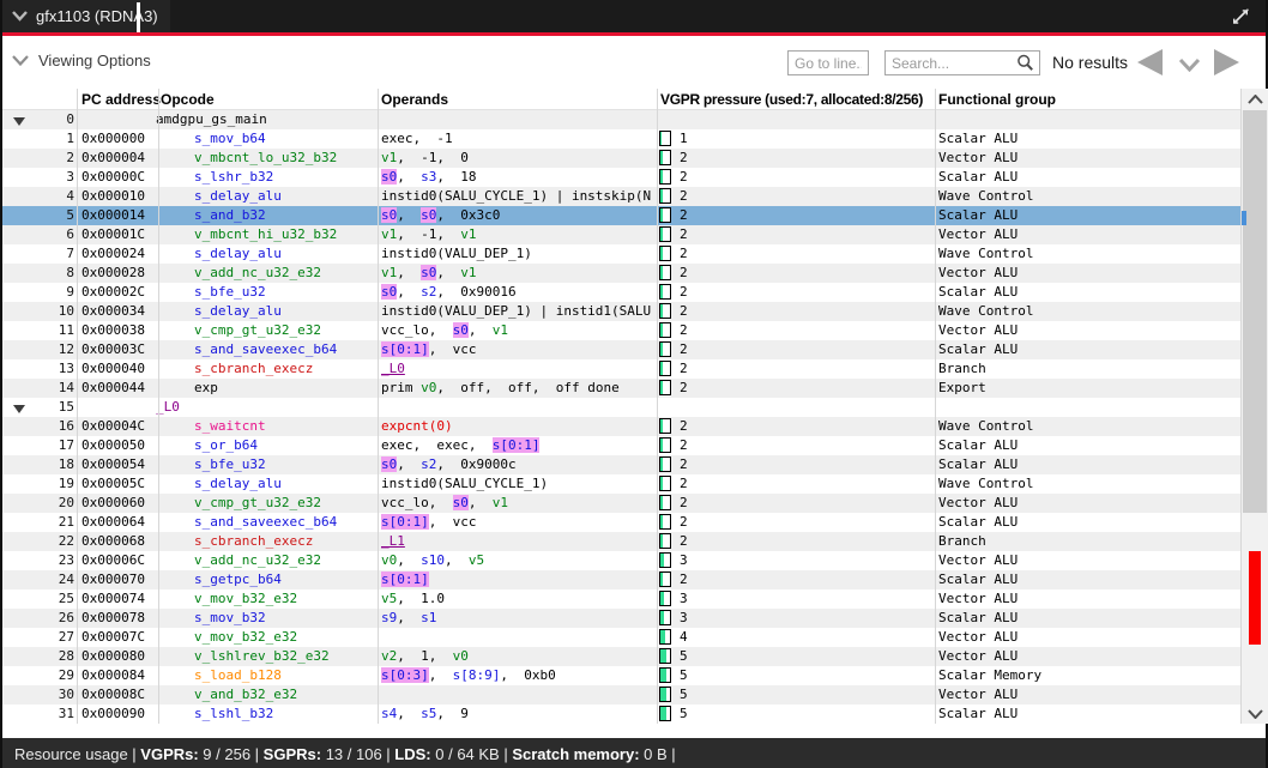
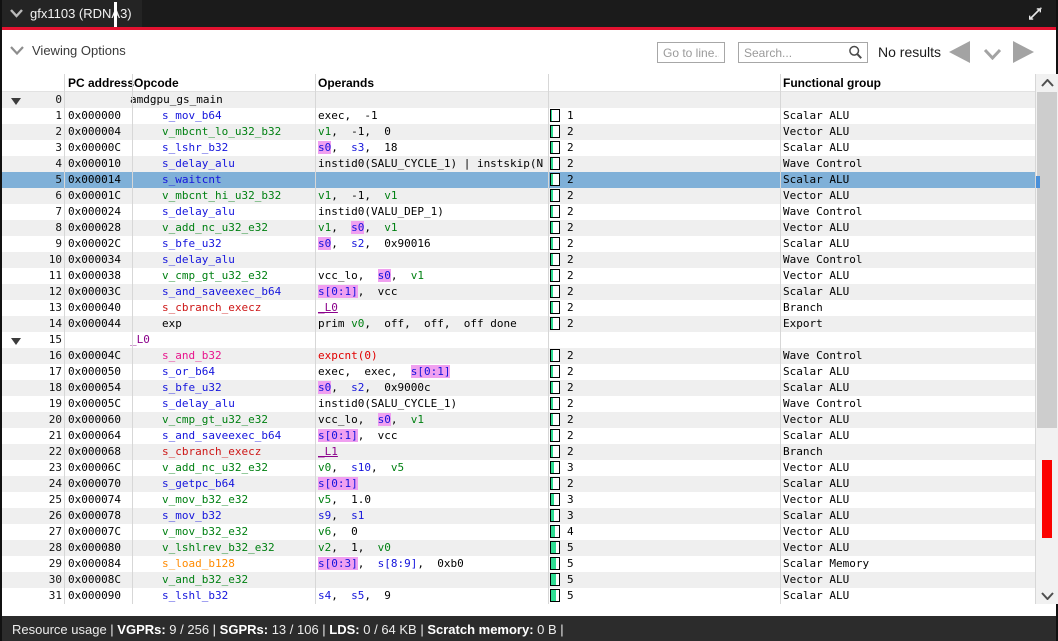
  gfx1103 (RDN3)
  Viewing Options
  Go to line.
  Search...
  No results
  PC address
  Opcode
  Operands
- VGPR pressure (used:7, allocated:8/256)
  Functional group
  0
  amdgpu_gs_main
  1
  0x000000
  s_mov_b64
  exec, -1
  1
  Scalar ALU
  2
  0x000004
  v_mbcnt_lo_u32_b32
  v1, -1, 0
  2
  Vector ALU
  3
  0x00000C
  s_lshr_b32
  s0, s3, 18
  2
  Scalar ALU
  4
  0x000010
  s_delay_alu
  instid0(SALU_CYCLE_1) | instskip(N
  2
  Wave Control
  5
  0x000014
- s_and_b32
+ s_waitcnt
- s0, s0, 0x3c0
  2
  Scalar ALU
  6
  0x00001C
  v_mbcnt_hi_u32_b32
  v1, -1, v1
  2
  Vector ALU
  7
  0x000024
  s_delay_alu
  instid0(VALU_DEP_1)
  2
  Wave Control
  8
  0x000028
  v_add_nc_u32_e32
  v1, s0, v1
  2
  Vector ALU
  9
  0x00002C
  s_bfe_u32
  s0, s2, 0x90016
  2
  Scalar ALU
  10
  0x000034
  s_delay_alu
- instid0(VALU_DEP_1) | instid1(SALU
  2
  Wave Control
  11
  0x000038
  v_cmp_gt_u32_e32
  vcc_lo, s0, v1
  2
  Vector ALU
  12
  0x00003C
  s_and_saveexec_b64
  s[0:1], vcc
  2
  Scalar ALU
  13
  0x000040
  s_cbranch_execz
  _L0
  2
  Branch
  14
  0x000044
  exp
  prim v0, off, off, off done
  2
  Export
  15
  _L0
  16
  0x00004C
- s_waitcnt
+ s_and_b32
  expcnt(0)
  2
  Wave Control
  17
  0x000050
  s_or_b64
  exec, exec, s[0:1]
  2
  Scalar ALU
  18
  0x000054
  s_bfe_u32
  s0, s2, 0x9000c
  2
  Scalar ALU
  19
  0x00005C
  s_delay_alu
  instid0(SALU_CYCLE_1)
  2
  Wave Control
  20
  0x000060
  v_cmp_gt_u32_e32
  vcc_lo, s0, v1
  2
  Vector ALU
  21
  0x000064
  s_and_saveexec_b64
  s[0:1], vcc
  2
  Scalar ALU
  22
  0x000068
  s_cbranch_execz
  _L1
  2
  Branch
  23
  0x00006C
  v_add_nc_u32_e32
  v0, s10, v5
  3
  Vector ALU
  24
  0x000070
  s_getpc_b64
  s[0:1]
  2
  Scalar ALU
  25
  0x000074
  v_mov_b32_e32
  v5, 1.0
  3
  Vector ALU
  26
  0x000078
  s_mov_b32
  s9, s1
  3
  Scalar ALU
  27
  0x00007C
  v_mov_b32_e32
+ v6, 0
  4
  Vector ALU
  28
  0x000080
  v_lshlrev_b32_e32
  v2, 1, v0
  5
  Vector ALU
  29
  0x000084
  s_load_b128
  s[0:3], s[8:9], 0xb0
  5
  Scalar Memory
  30
  0x00008C
  v_and_b32_e32
  5
  Vector ALU
  31
  0x000090
  s_lshl_b32
  s4, s5, 9
  5
  Scalar ALU
  Resource usage | VGPRs: 9 / 256 | SGPRs: 13 / 106 | LDS: 0 / 64 KB | Scratch memory: 0 B |
